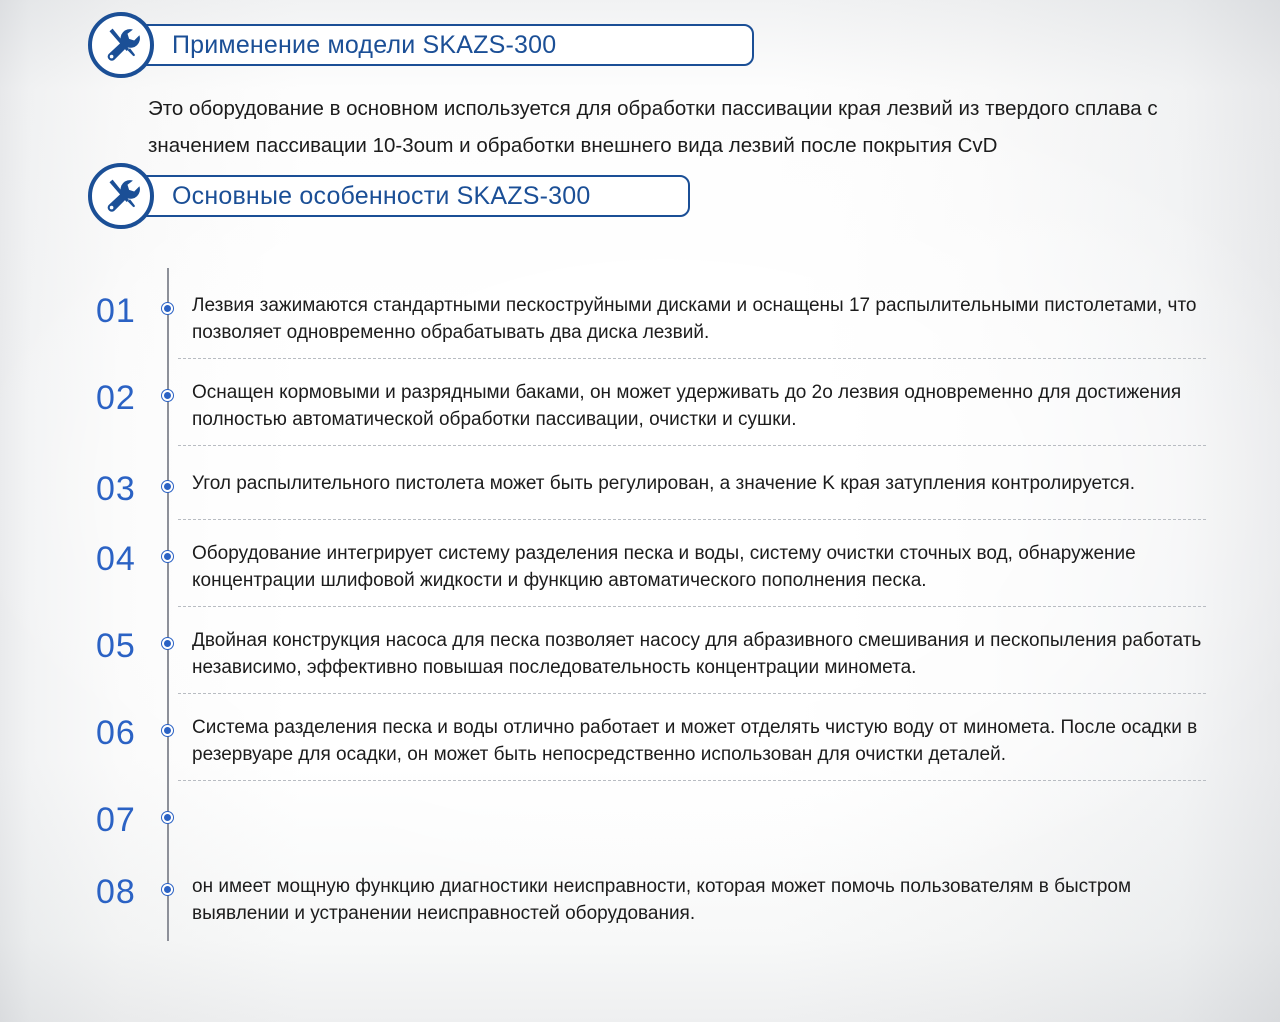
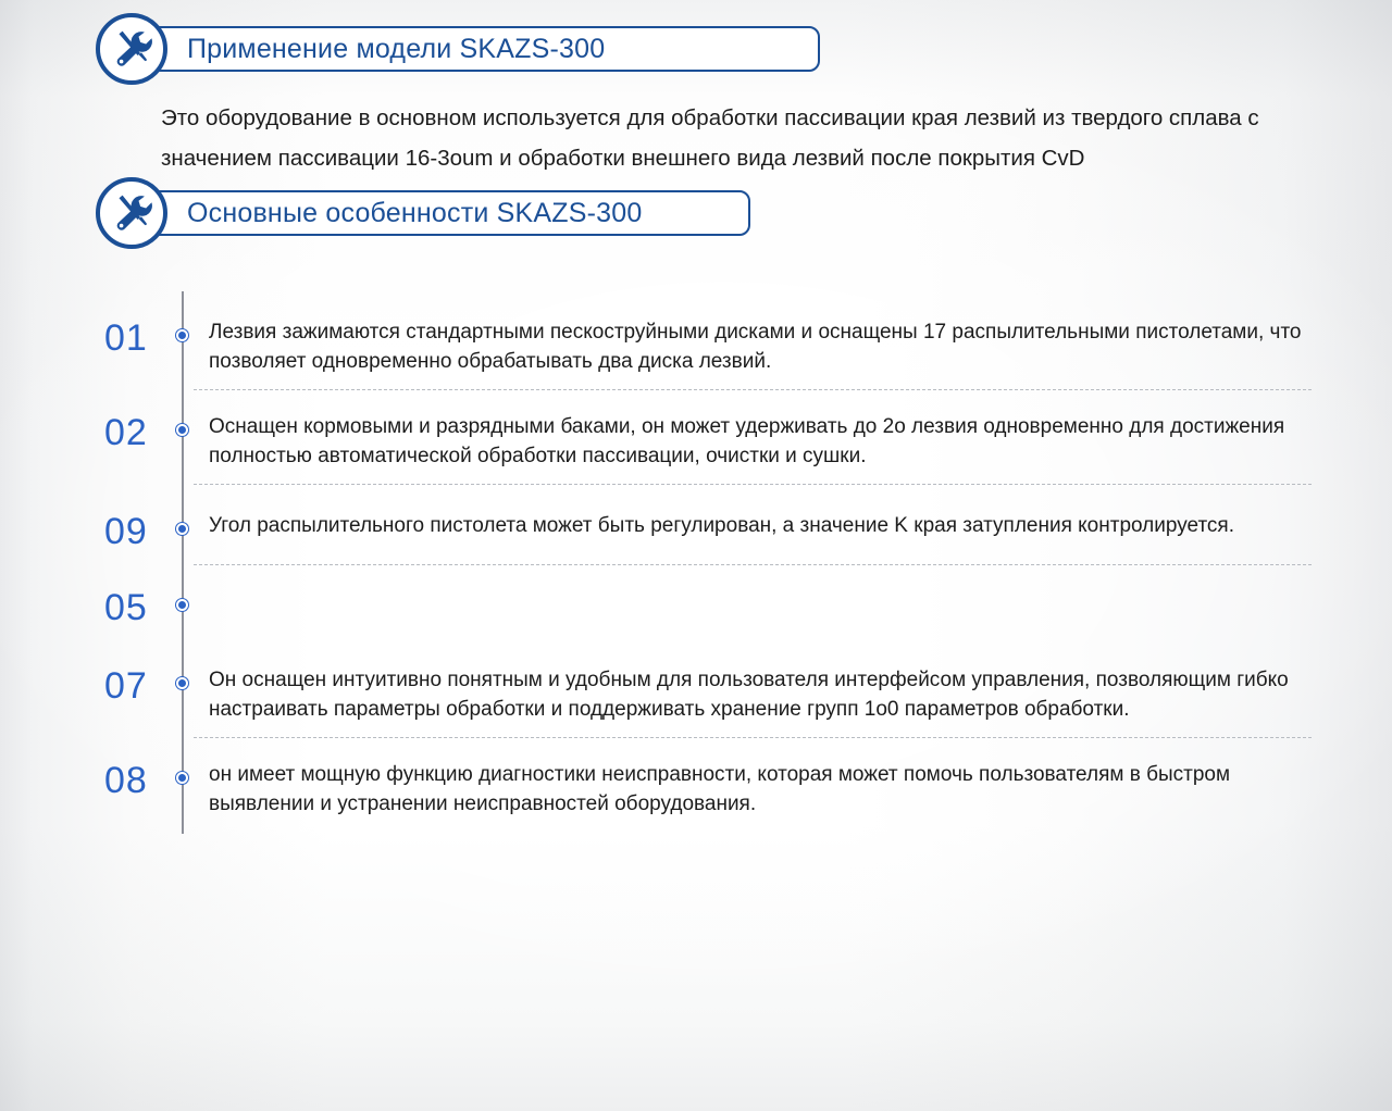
  Применение модели SKAZS-300
- Это оборудование в основном используется для обработки пассивации края лезвий из твердого сплава с значением пассивации 10-3oum и обработки внешнего вида лезвий после покрытия CvD
+ Это оборудование в основном используется для обработки пассивации края лезвий из твердого сплава с значением пассивации 16-3oum и обработки внешнего вида лезвий после покрытия CvD
  Основные особенности SKAZS-300
  01
  Лезвия зажимаются стандартными пескоструйными дисками и оснащены 17 распылительными пистолетами, что позволяет одновременно обрабатывать два диска лезвий.
  02
  Оснащен кормовыми и разрядными баками, он может удерживать до 2о лезвия одновременно для достижения полностью автоматической обработки пассивации, очистки и сушки.
- 03
+ 09
  Угол распылительного пистолета может быть регулирован, а значение K края затупления контролируется.
- 04
- Оборудование интегрирует систему разделения песка и воды, систему очистки сточных вод, обнаружение концентрации шлифовой жидкости и функцию автоматического пополнения песка.
  05
- Двойная конструкция насоса для песка позволяет насосу для абразивного смешивания и пескопыления работать независимо, эффективно повышая последовательность концентрации миномета.
- 06
- Система разделения песка и воды отлично работает и может отделять чистую воду от миномета. После осадки в резервуаре для осадки, он может быть непосредственно использован для очистки деталей.
  07
+ Он оснащен интуитивно понятным и удобным для пользователя интерфейсом управления, позволяющим гибко настраивать параметры обработки и поддерживать хранение групп 1о0 параметров обработки.
  08
  он имеет мощную функцию диагностики неисправности, которая может помочь пользователям в быстром выявлении и устранении неисправностей оборудования.
